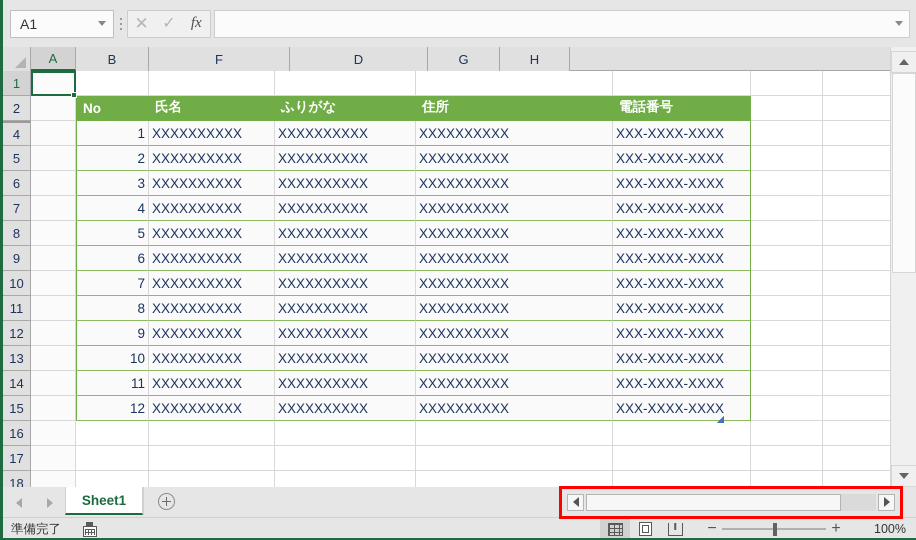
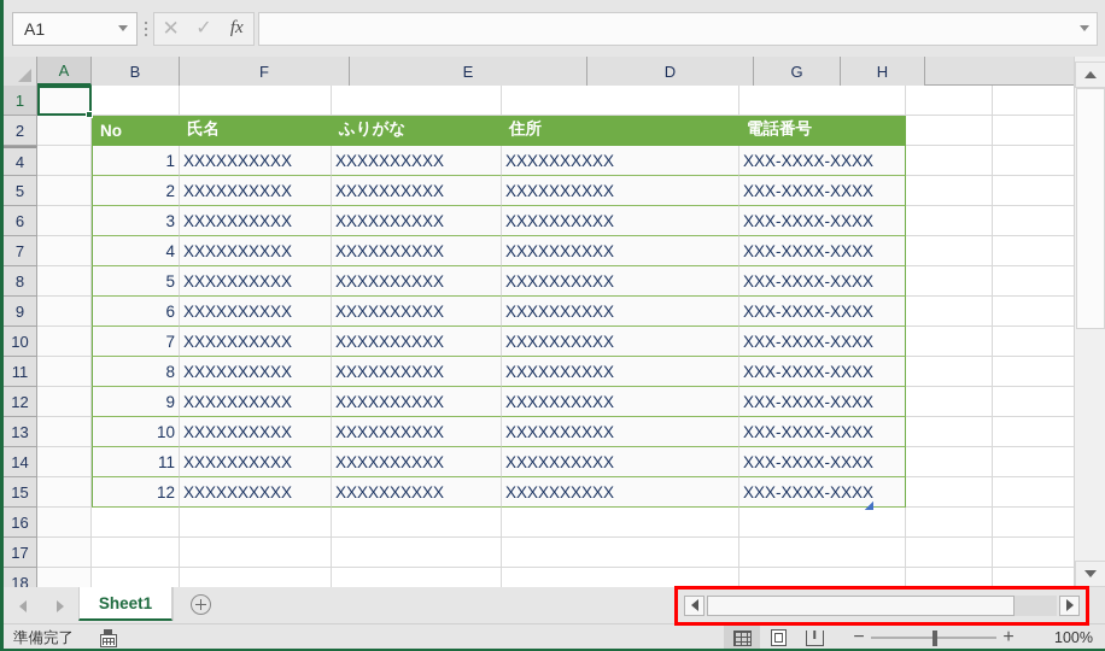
  A1
  ✕
  ✓
  fx
  A
  B
  F
+ E
  D
  G
  H
  1
  2
  No
  氏名
  ふりがな
  住所
  電話番号
  4
  1
  XXXXXXXXXX
  XXXXXXXXXX
  XXXXXXXXXX
  XXX-XXXX-XXXX
  5
  2
  XXXXXXXXXX
  XXXXXXXXXX
  XXXXXXXXXX
  XXX-XXXX-XXXX
  6
  3
  XXXXXXXXXX
  XXXXXXXXXX
  XXXXXXXXXX
  XXX-XXXX-XXXX
  7
  4
  XXXXXXXXXX
  XXXXXXXXXX
  XXXXXXXXXX
  XXX-XXXX-XXXX
  8
  5
  XXXXXXXXXX
  XXXXXXXXXX
  XXXXXXXXXX
  XXX-XXXX-XXXX
  9
  6
  XXXXXXXXXX
  XXXXXXXXXX
  XXXXXXXXXX
  XXX-XXXX-XXXX
  10
  7
  XXXXXXXXXX
  XXXXXXXXXX
  XXXXXXXXXX
  XXX-XXXX-XXXX
  11
  8
  XXXXXXXXXX
  XXXXXXXXXX
  XXXXXXXXXX
  XXX-XXXX-XXXX
  12
  9
  XXXXXXXXXX
  XXXXXXXXXX
  XXXXXXXXXX
  XXX-XXXX-XXXX
  13
  10
  XXXXXXXXXX
  XXXXXXXXXX
  XXXXXXXXXX
  XXX-XXXX-XXXX
  14
  11
  XXXXXXXXXX
  XXXXXXXXXX
  XXXXXXXXXX
  XXX-XXXX-XXXX
  15
  12
  XXXXXXXXXX
  XXXXXXXXXX
  XXXXXXXXXX
  XXX-XXXX-XXXX
  16
  17
  18
  Sheet1
  準備完了
  −
  +
  100%
